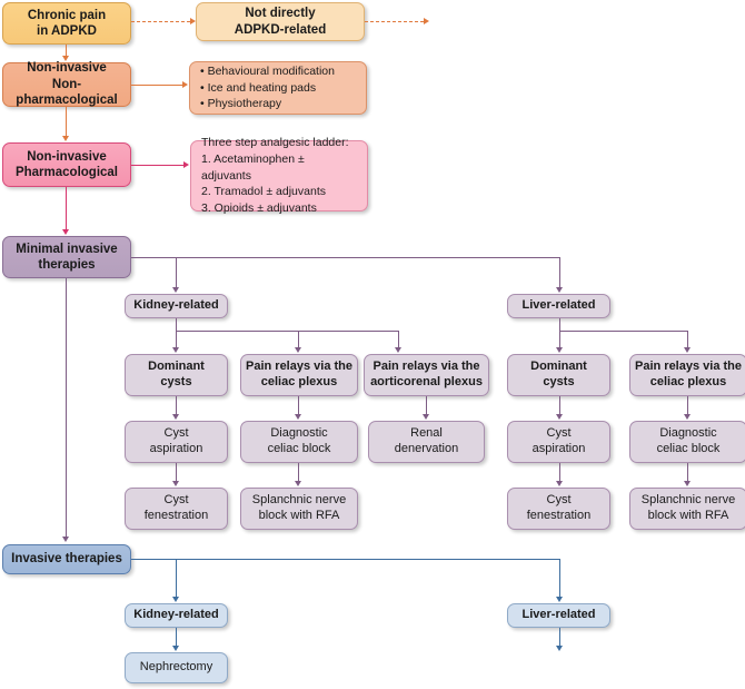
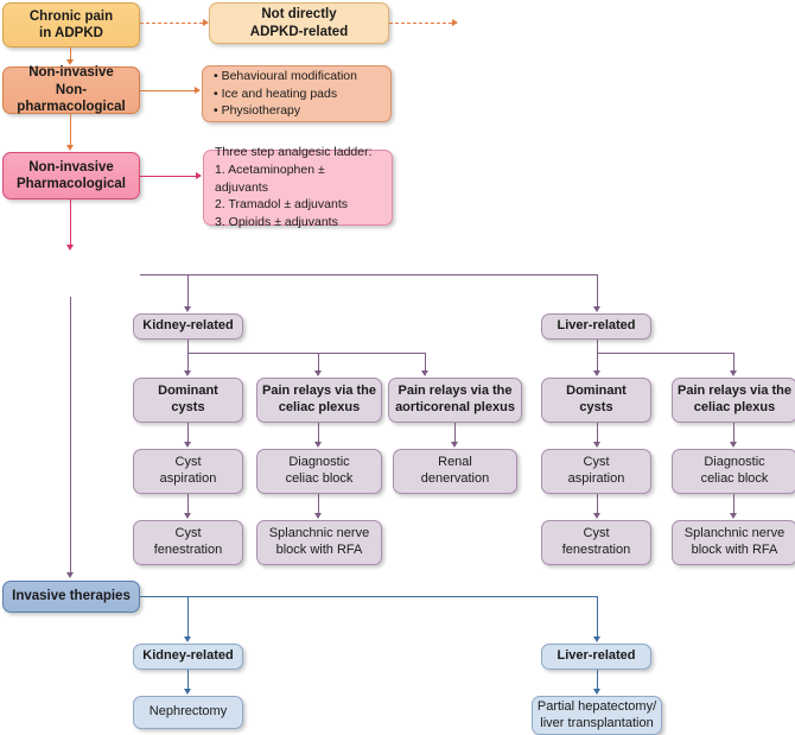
  Chronic pain
  in ADPKD
  Not directly
  ADPKD-related
  Non-invasive
  Non-pharmacological
  • Behavioural modification
  • Ice and heating pads
  • Physiotherapy
  Non-invasive
  Pharmacological
  Three step analgesic ladder:
  1. Acetaminophen ± adjuvants
  2. Tramadol ± adjuvants
  3. Opioids ± adjuvants
- Minimal invasive
- therapies
  Kidney-related
  Liver-related
  Dominant
  cysts
  Pain relays via the
  celiac plexus
  Pain relays via the
  aorticorenal plexus
  Dominant
  cysts
  Pain relays via the
  celiac plexus
  Cyst
  aspiration
  Diagnostic
  celiac block
  Renal
  denervation
  Cyst
  aspiration
  Diagnostic
  celiac block
  Cyst
  fenestration
  Splanchnic nerve
  block with RFA
  Cyst
  fenestration
  Splanchnic nerve
  block with RFA
  Invasive therapies
  Kidney-related
  Liver-related
  Nephrectomy
+ Partial hepatectomy/
+ liver transplantation
